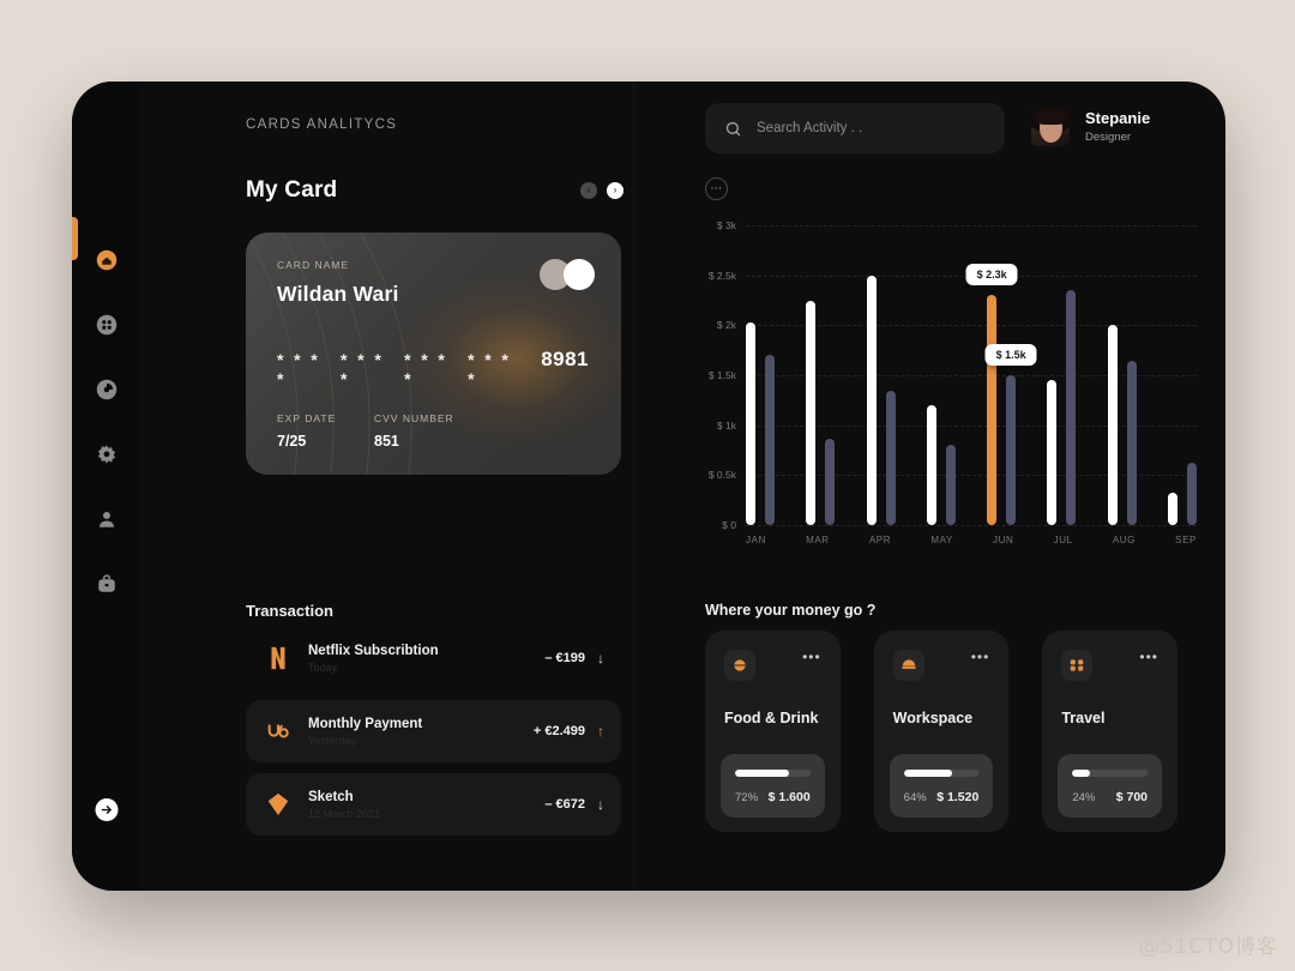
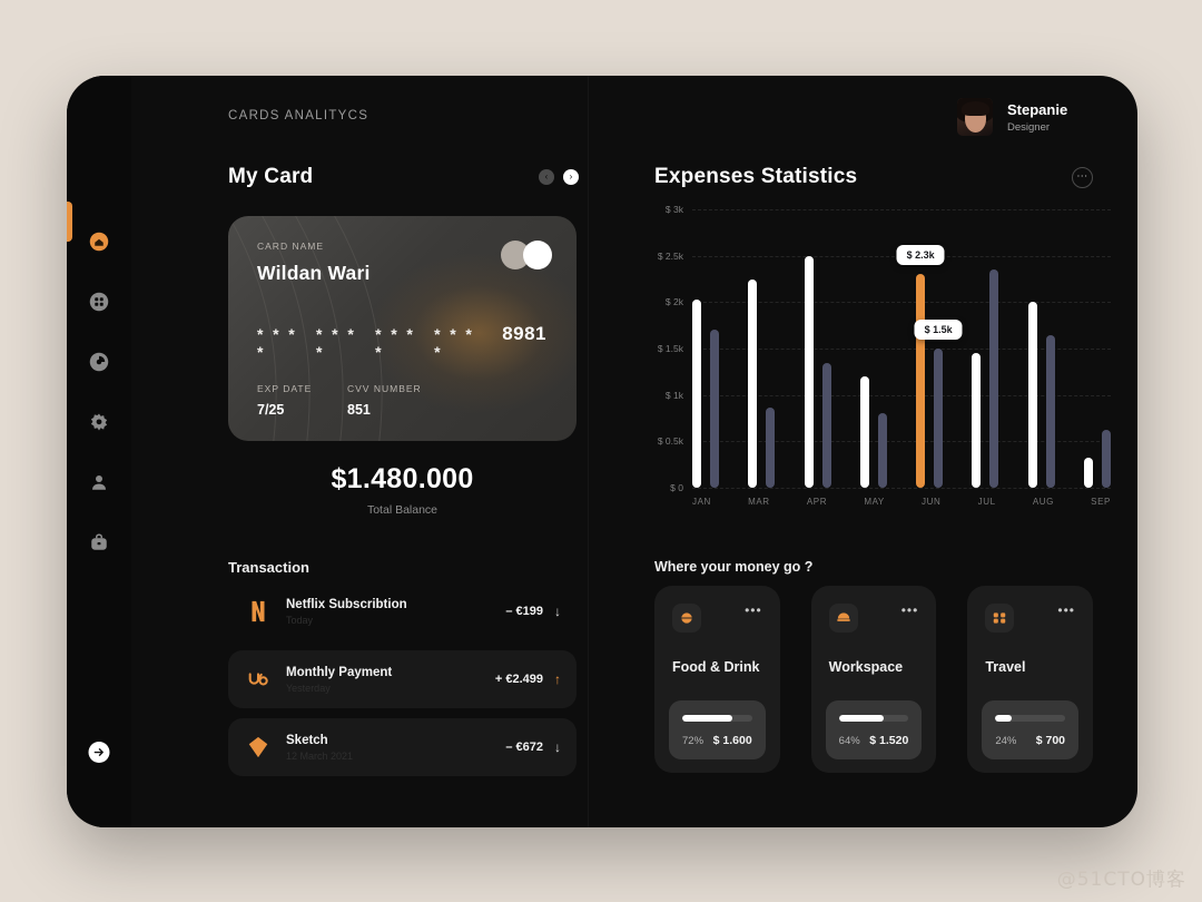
  CARDS ANALITYCS
  My Card
  ‹
  ›
  CARD NAME
  Wildan Wari
  * * * *
  * * * *
  * * * *
  * * * *
  8981
  EXP DATE
  7/25
  CVV NUMBER
  851
+ $1.480.000
+ Total Balance
  Transaction
  Netflix Subscribtion
  Today
  – €199
  ↓
  Monthly Payment
  + €2.499
  ↑
  Sketch
  – €672
  ↓
- Search Activity . .
  Stepanie
  Designer
+ Expenses Statistics
  ⋯
  $ 0
  $ 0.5k
  $ 1k
  $ 1.5k
  $ 2k
  $ 2.5k
  $ 3k
  $ 2.3k
  $ 1.5k
  JAN
  MAR
  APR
  MAY
  JUN
  JUL
  AUG
  SEP
  Where your money go ?
  •••
  Food & Drink
  72%
  $ 1.600
  •••
  Workspace
  64%
  $ 1.520
  •••
  Travel
  24%
  $ 700
  @51CTO博客
